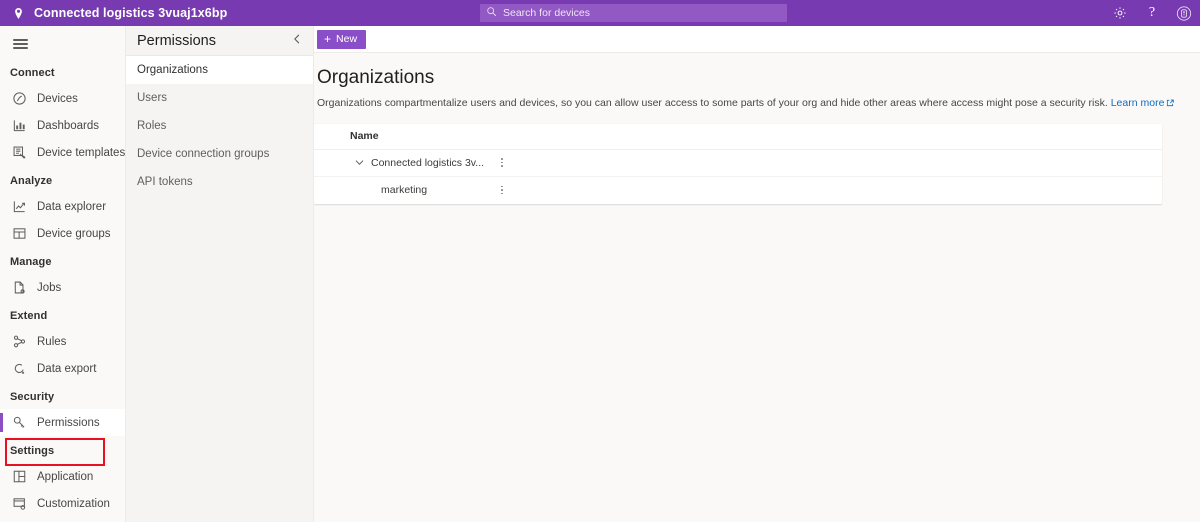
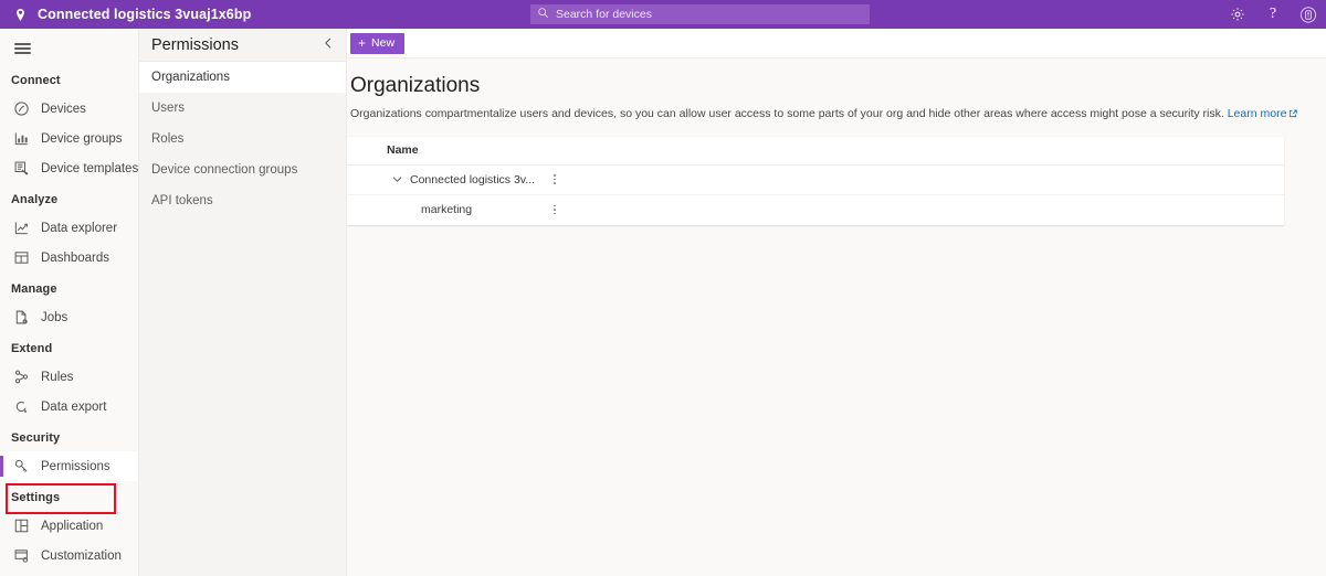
  Connected logistics 3vuaj1x6bp
  Search for devices
  ?
  Connect
  Devices
- Dashboards
+ Device groups
  Device templates
  Analyze
  Data explorer
- Device groups
+ Dashboards
  Manage
  Jobs
  Extend
  Rules
  Data export
  Security
  Permissions
  Settings
  Application
  Customization
  Permissions
  Organizations
  Users
  Roles
  Device connection groups
  API tokens
  +
  New
  Organizations
  Organizations compartmentalize users and devices, so you can allow user access to some parts of your org and hide other areas where access might pose a security risk. Learn more
  Name
  Connected logistics 3v...
  marketing
